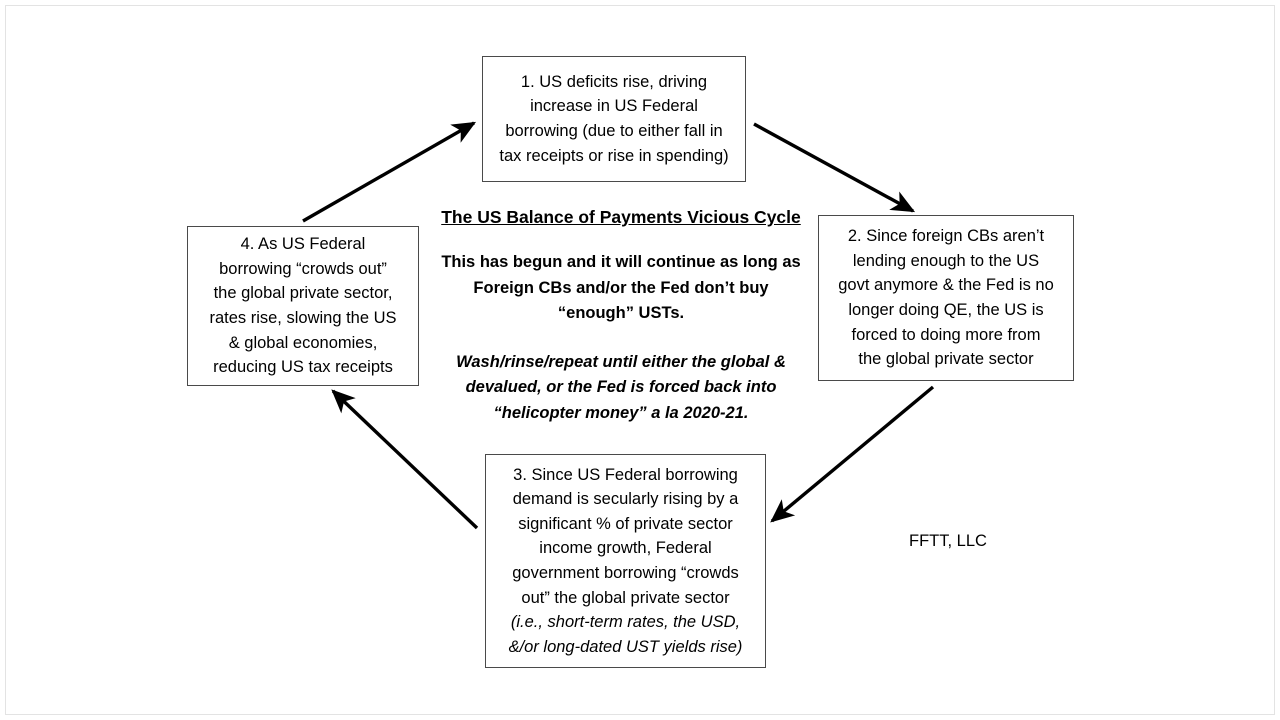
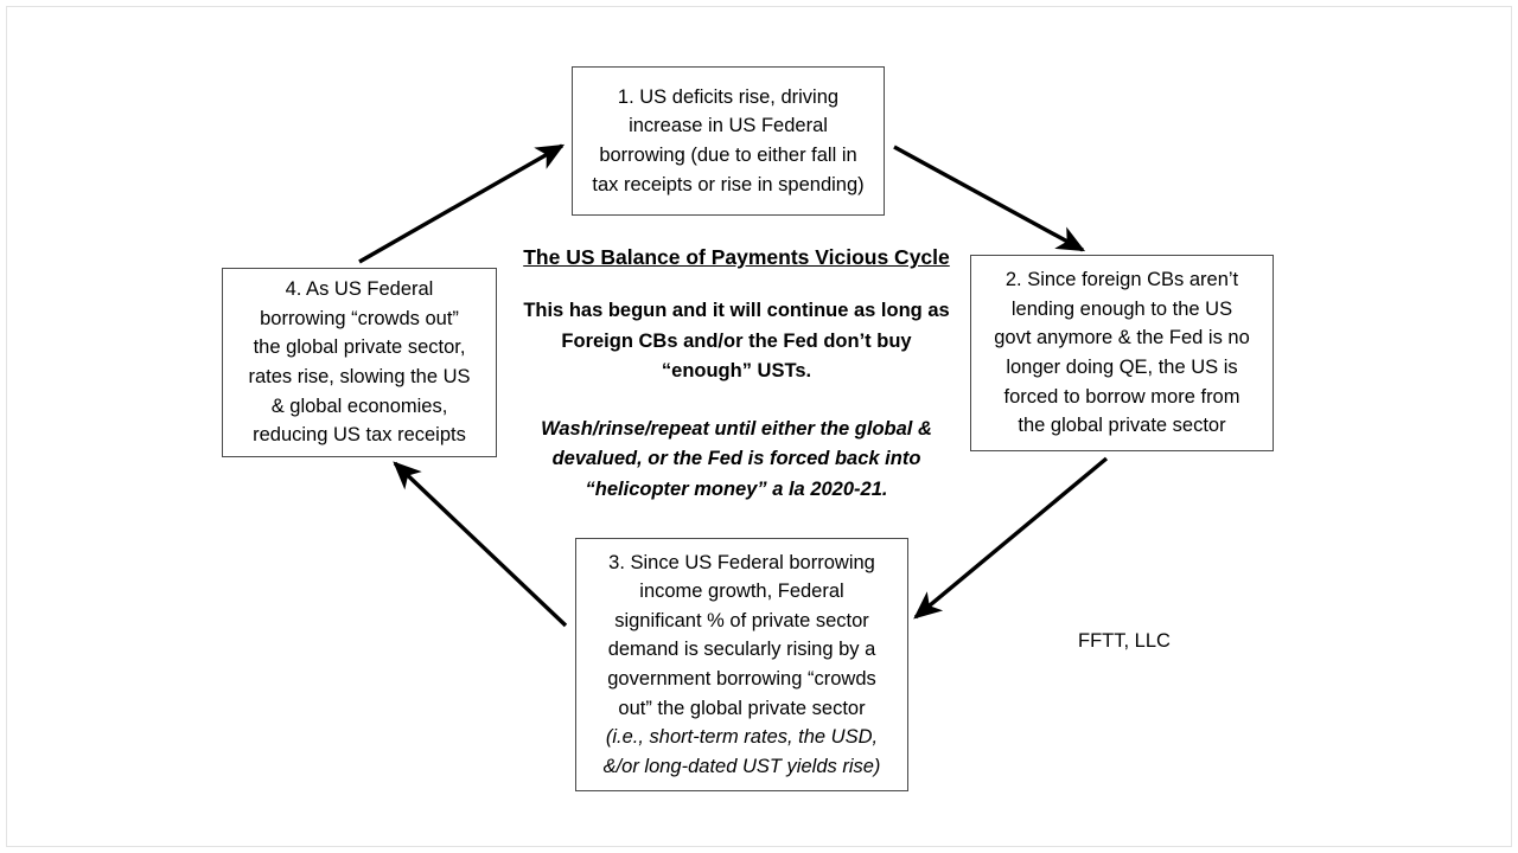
  1. US deficits rise, driving
  increase in US Federal
  borrowing (due to either fall in
  tax receipts or rise in spending)
  2. Since foreign CBs aren’t
  lending enough to the US
  govt anymore & the Fed is no
  longer doing QE, the US is
- forced to doing more from
+ forced to borrow more from
  the global private sector
  3. Since US Federal borrowing
- demand is secularly rising by a
+ income growth, Federal
  significant % of private sector
- income growth, Federal
+ demand is secularly rising by a
  government borrowing “crowds
  out” the global private sector
  (i.e., short-term rates, the USD,
  &/or long-dated UST yields rise)
  4. As US Federal
  borrowing “crowds out”
  the global private sector,
  rates rise, slowing the US
  & global economies,
  reducing US tax receipts
  The US Balance of Payments Vicious Cycle
  This has begun and it will continue as long as
  Foreign CBs and/or the Fed don’t buy
  “enough” USTs.
  Wash/rinse/repeat until either the global &
  devalued, or the Fed is forced back into
  “helicopter money” a la 2020-21.
  FFTT, LLC
